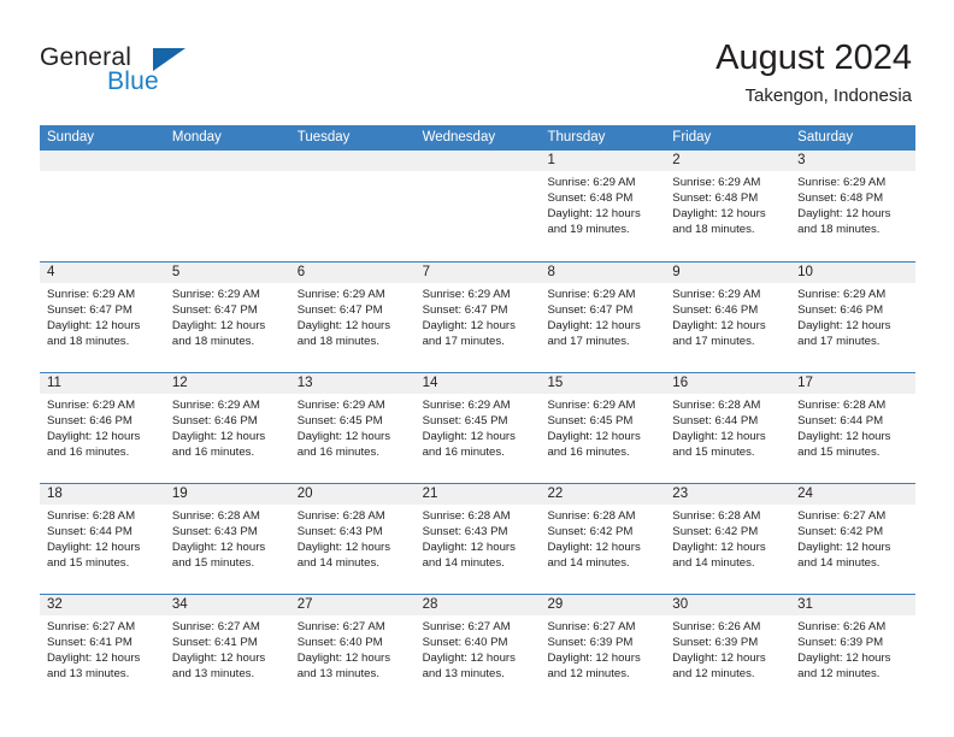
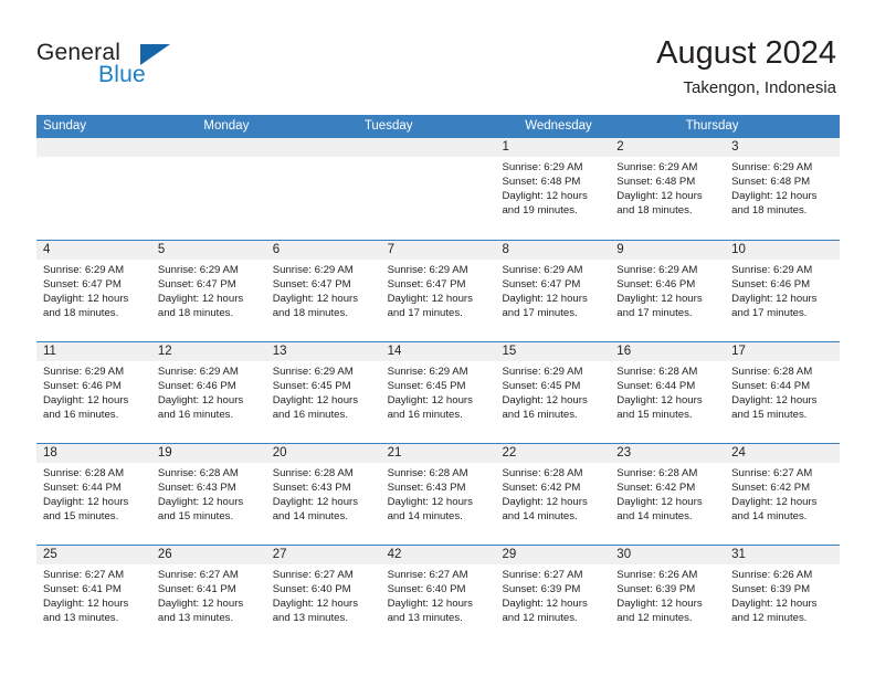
  General
  Blue
  August 2024
  Takengon, Indonesia
  Sunday
  Monday
  Tuesday
  Wednesday
  Thursday
- Friday
- Saturday
  1
  Sunrise: 6:29 AM
  Sunset: 6:48 PM
  Daylight: 12 hours
  and 19 minutes.
  2
  Sunrise: 6:29 AM
  Sunset: 6:48 PM
  Daylight: 12 hours
  and 18 minutes.
  3
  Sunrise: 6:29 AM
  Sunset: 6:48 PM
  Daylight: 12 hours
  and 18 minutes.
  4
  Sunrise: 6:29 AM
  Sunset: 6:47 PM
  Daylight: 12 hours
  and 18 minutes.
  5
  Sunrise: 6:29 AM
  Sunset: 6:47 PM
  Daylight: 12 hours
  and 18 minutes.
  6
  Sunrise: 6:29 AM
  Sunset: 6:47 PM
  Daylight: 12 hours
  and 18 minutes.
  7
  Sunrise: 6:29 AM
  Sunset: 6:47 PM
  Daylight: 12 hours
  and 17 minutes.
  8
  Sunrise: 6:29 AM
  Sunset: 6:47 PM
  Daylight: 12 hours
  and 17 minutes.
  9
  Sunrise: 6:29 AM
  Sunset: 6:46 PM
  Daylight: 12 hours
  and 17 minutes.
  10
  Sunrise: 6:29 AM
  Sunset: 6:46 PM
  Daylight: 12 hours
  and 17 minutes.
  11
  Sunrise: 6:29 AM
  Sunset: 6:46 PM
  Daylight: 12 hours
  and 16 minutes.
  12
  Sunrise: 6:29 AM
  Sunset: 6:46 PM
  Daylight: 12 hours
  and 16 minutes.
  13
  Sunrise: 6:29 AM
  Sunset: 6:45 PM
  Daylight: 12 hours
  and 16 minutes.
  14
  Sunrise: 6:29 AM
  Sunset: 6:45 PM
  Daylight: 12 hours
  and 16 minutes.
  15
  Sunrise: 6:29 AM
  Sunset: 6:45 PM
  Daylight: 12 hours
  and 16 minutes.
  16
  Sunrise: 6:28 AM
  Sunset: 6:44 PM
  Daylight: 12 hours
  and 15 minutes.
  17
  Sunrise: 6:28 AM
  Sunset: 6:44 PM
  Daylight: 12 hours
  and 15 minutes.
  18
  Sunrise: 6:28 AM
  Sunset: 6:44 PM
  Daylight: 12 hours
  and 15 minutes.
  19
  Sunrise: 6:28 AM
  Sunset: 6:43 PM
  Daylight: 12 hours
  and 15 minutes.
  20
  Sunrise: 6:28 AM
  Sunset: 6:43 PM
  Daylight: 12 hours
  and 14 minutes.
  21
  Sunrise: 6:28 AM
  Sunset: 6:43 PM
  Daylight: 12 hours
  and 14 minutes.
  22
  Sunrise: 6:28 AM
  Sunset: 6:42 PM
  Daylight: 12 hours
  and 14 minutes.
  23
  Sunrise: 6:28 AM
  Sunset: 6:42 PM
  Daylight: 12 hours
  and 14 minutes.
  24
  Sunrise: 6:27 AM
  Sunset: 6:42 PM
  Daylight: 12 hours
  and 14 minutes.
- 32
+ 25
  Sunrise: 6:27 AM
  Sunset: 6:41 PM
  Daylight: 12 hours
  and 13 minutes.
- 34
+ 26
  Sunrise: 6:27 AM
  Sunset: 6:41 PM
  Daylight: 12 hours
  and 13 minutes.
  27
  Sunrise: 6:27 AM
  Sunset: 6:40 PM
  Daylight: 12 hours
  and 13 minutes.
- 28
+ 42
  Sunrise: 6:27 AM
  Sunset: 6:40 PM
  Daylight: 12 hours
  and 13 minutes.
  29
  Sunrise: 6:27 AM
  Sunset: 6:39 PM
  Daylight: 12 hours
  and 12 minutes.
  30
  Sunrise: 6:26 AM
  Sunset: 6:39 PM
  Daylight: 12 hours
  and 12 minutes.
  31
  Sunrise: 6:26 AM
  Sunset: 6:39 PM
  Daylight: 12 hours
  and 12 minutes.
